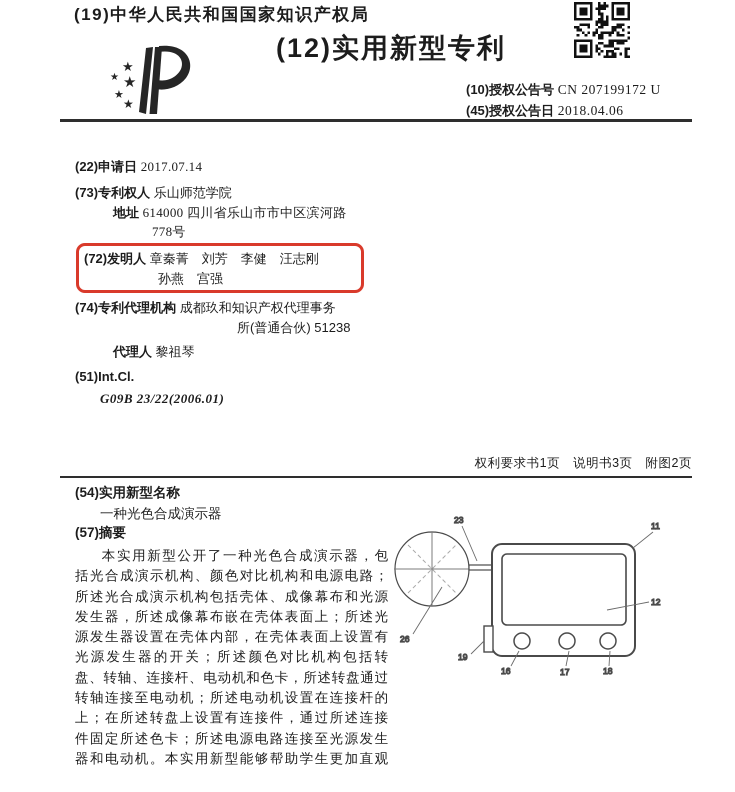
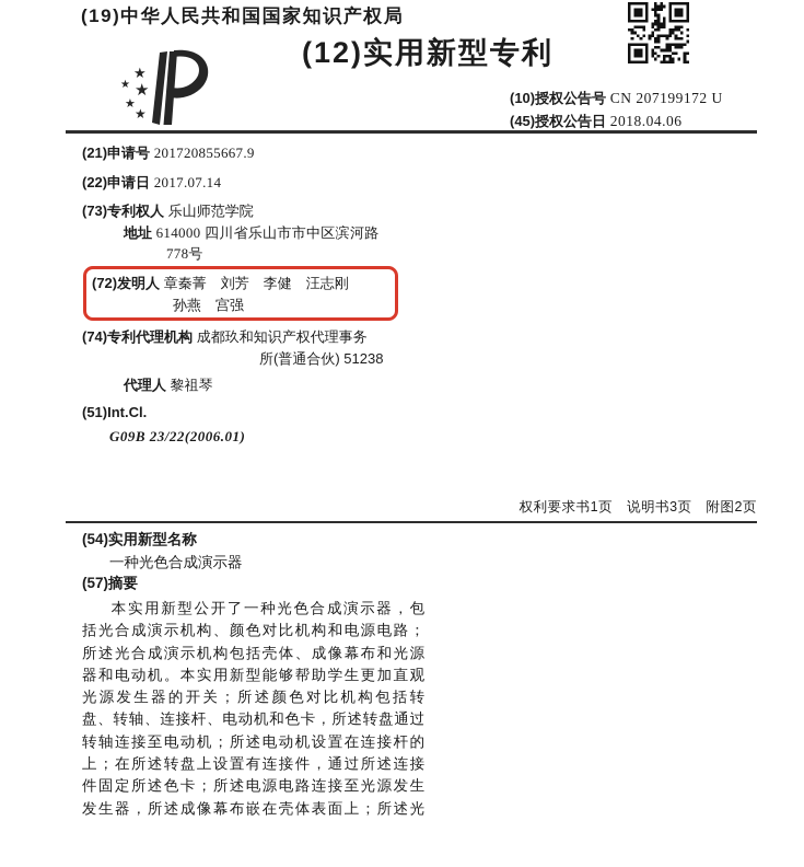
  (19)中华人民共和国国家知识产权局
  ★
  ★
  ★
  ★
  ★
  (12)实用新型专利
  (10)授权公告号 CN 207199172 U
  (45)授权公告日 2018.04.06
+ (21)申请号 201720855667.9
  (22)申请日 2017.07.14
  (73)专利权人 乐山师范学院
  地址 614000 四川省乐山市市中区滨河路
  778号
  (72)发明人 章秦菁 刘芳 李健 汪志刚
  孙燕 宫强
  (74)专利代理机构 成都玖和知识产权代理事务
  所(普通合伙) 51238
  代理人 黎祖琴
  (51)Int.Cl.
  G09B 23/22(2006.01)
  权利要求书1页 说明书3页 附图2页
  (54)实用新型名称
  一种光色合成演示器
  (57)摘要
  本实用新型公开了一种光色合成演示器，包
  括光合成演示机构、颜色对比机构和电源电路；
  所述光合成演示机构包括壳体、成像幕布和光源
- 发生器，所述成像幕布嵌在壳体表面上；所述光
+ 器和电动机。本实用新型能够帮助学生更加直观
- 源发生器设置在壳体内部，在壳体表面上设置有
  光源发生器的开关；所述颜色对比机构包括转
  盘、转轴、连接杆、电动机和色卡，所述转盘通过
  转轴连接至电动机；所述电动机设置在连接杆的
  上；在所述转盘上设置有连接件，通过所述连接
  件固定所述色卡；所述电源电路连接至光源发生
- 器和电动机。本实用新型能够帮助学生更加直观
+ 发生器，所述成像幕布嵌在壳体表面上；所述光
- 26
- 23
- 11
- 12
- 19
- 16
- 17
- 18
